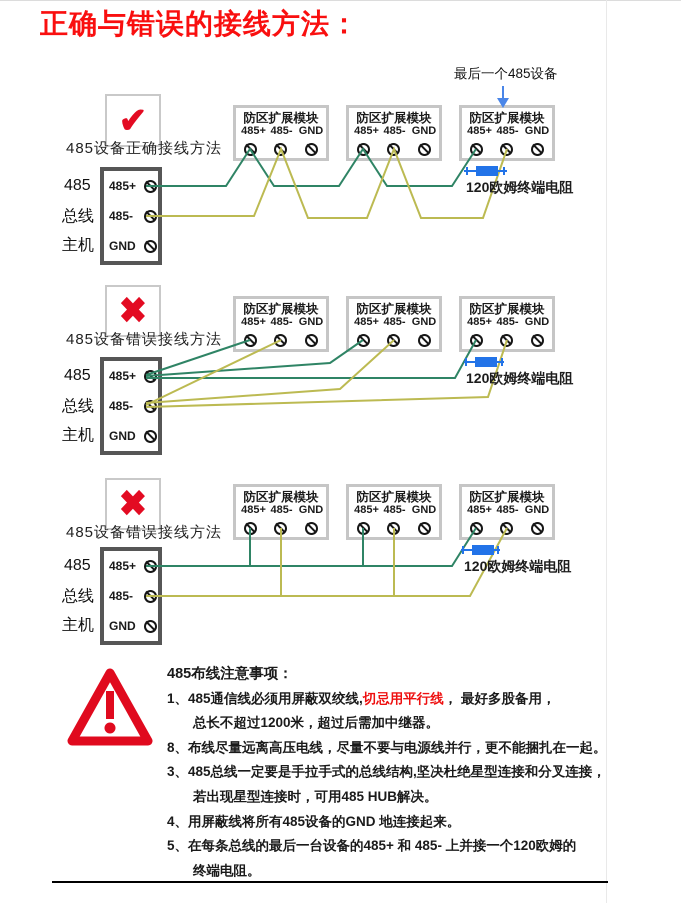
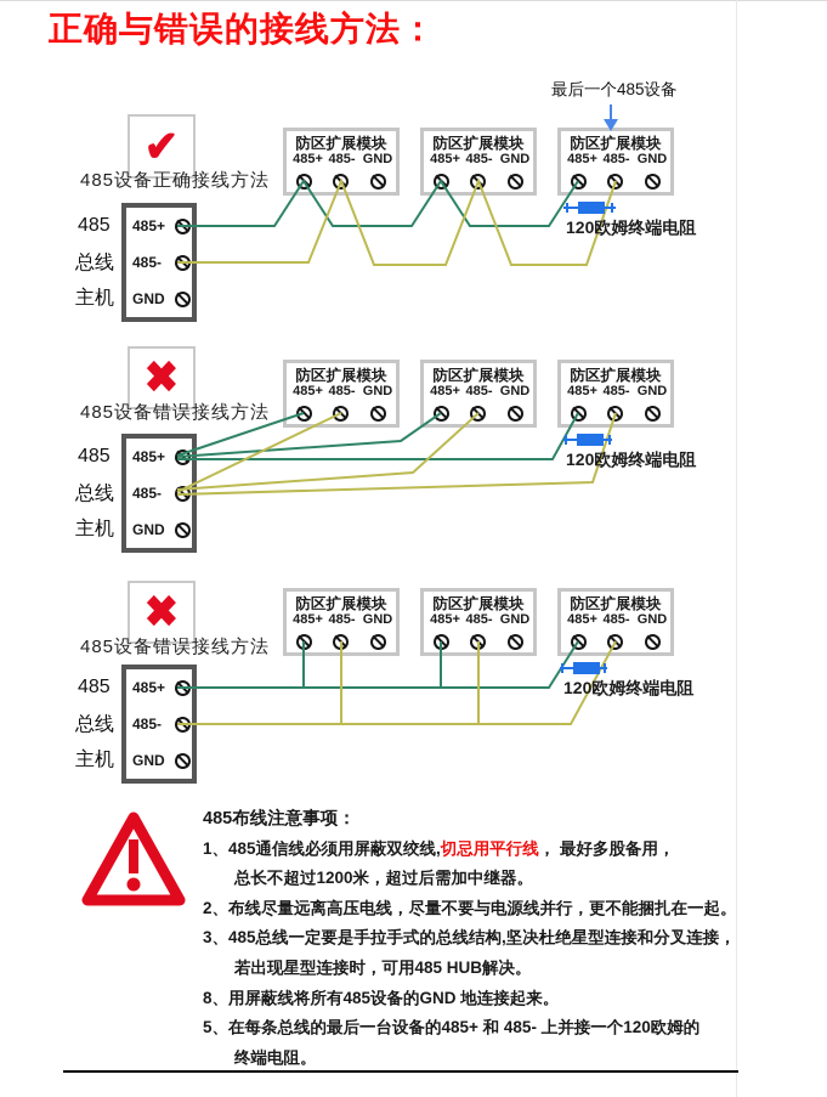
  正确与错误的接线方法：
  ✔
  485设备正确接线方法
  最后一个485设备
  485
  总线
  主机
  485+
  485-
  GND
  防区扩展模块
  485+
  485-
  GND
  防区扩展模块
  485+
  485-
  GND
  防区扩展模块
  485+
  485-
  GND
  120欧姆终端电阻
  ✖
  485设备错误接线方法
  485
  总线
  主机
  485+
  485-
  GND
  防区扩展模块
  485+
  485-
  GND
  防区扩展模块
  485+
  485-
  GND
  防区扩展模块
  485+
  485-
  GND
  120欧姆终端电阻
  ✖
  485设备错误接线方法
  485
  总线
  主机
  485+
  485-
  GND
  防区扩展模块
  485+
  485-
  GND
  防区扩展模块
  485+
  485-
  GND
  防区扩展模块
  485+
  485-
  GND
  120欧姆终端电阻
  485布线注意事项：
  1、485通信线必须用屏蔽双绞线,切忌用平行线， 最好多股备用，
  总长不超过1200米，超过后需加中继器。
- 8、布线尽量远离高压电线，尽量不要与电源线并行，更不能捆扎在一起。
+ 2、布线尽量远离高压电线，尽量不要与电源线并行，更不能捆扎在一起。
  3、485总线一定要是手拉手式的总线结构,坚决杜绝星型连接和分叉连接，
  若出现星型连接时，可用485 HUB解决。
- 4、用屏蔽线将所有485设备的GND 地连接起来。
+ 8、用屏蔽线将所有485设备的GND 地连接起来。
  5、在每条总线的最后一台设备的485+ 和 485- 上并接一个120欧姆的
  终端电阻。
